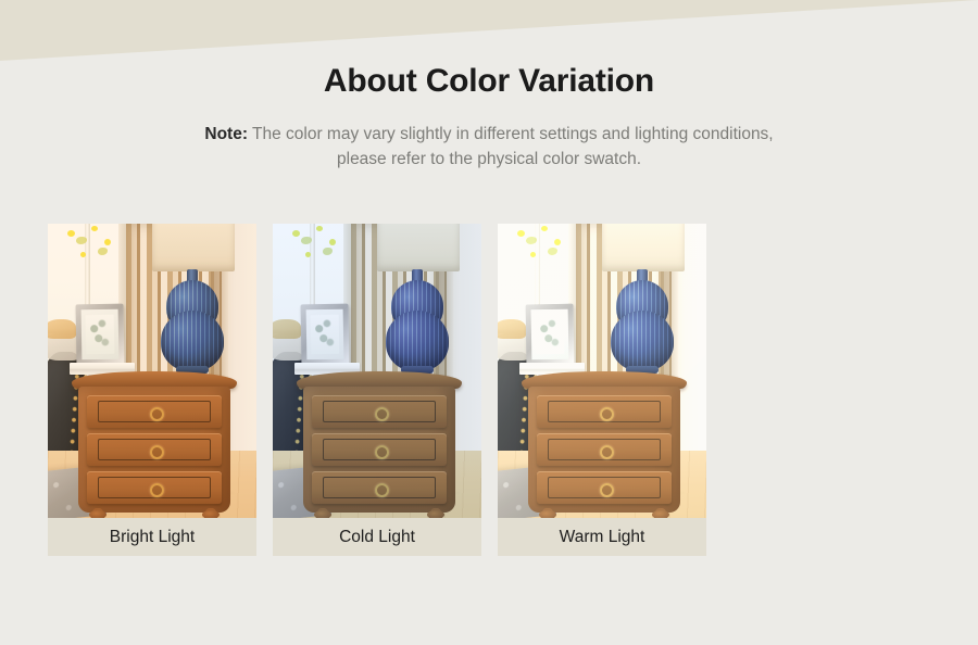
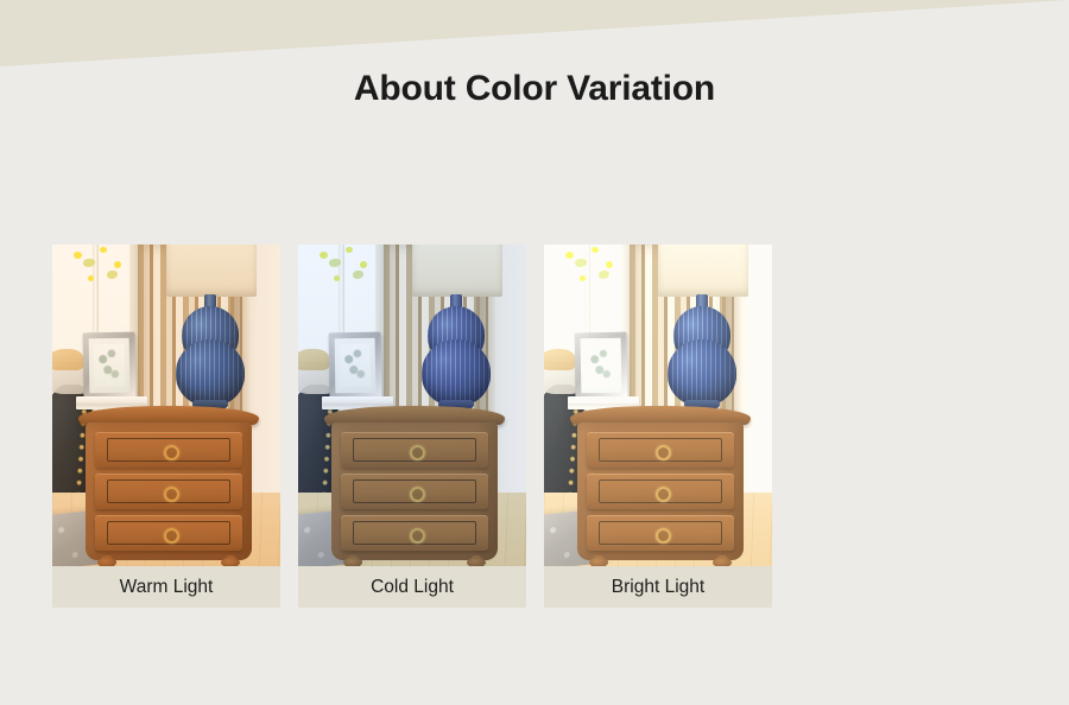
  About Color Variation
- Note: The color may vary slightly in different settings and lighting conditions,
- please refer to the physical color swatch.
- Bright Light
+ Warm Light
  Cold Light
- Warm Light
+ Bright Light
